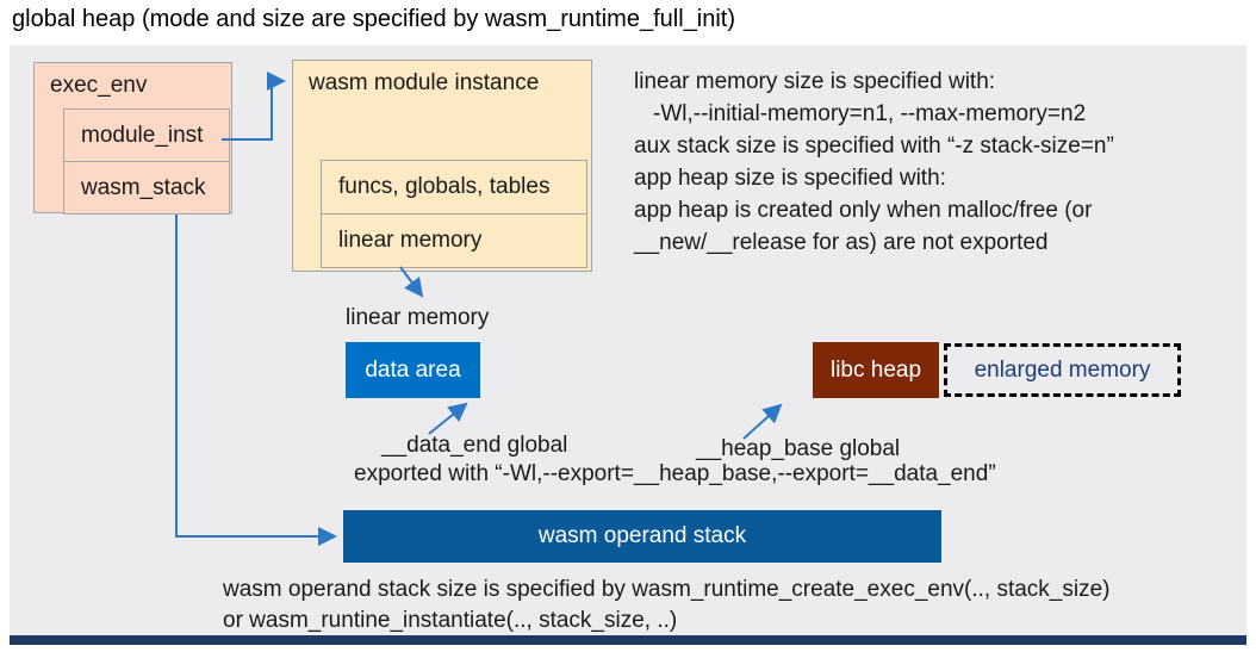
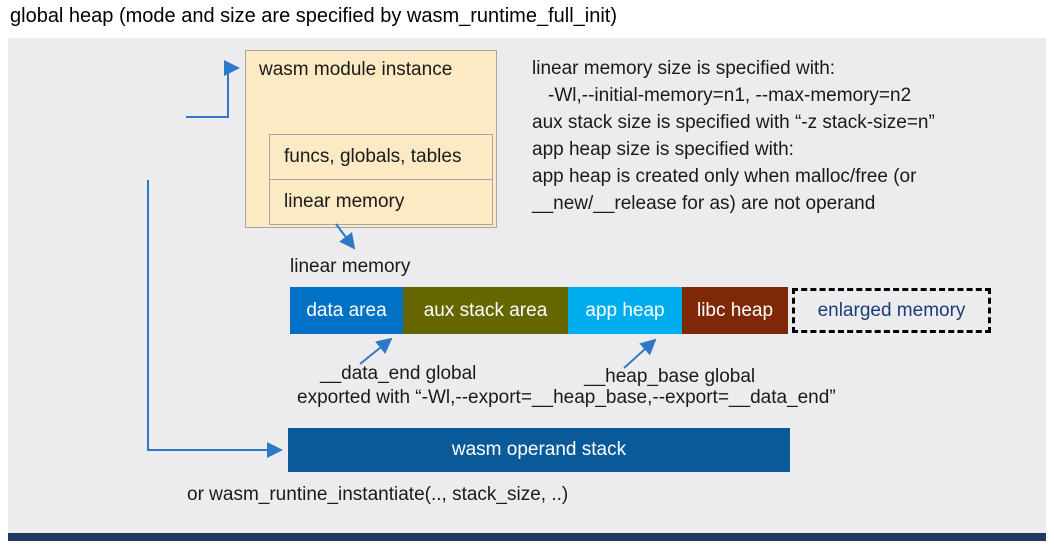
  global heap (mode and size are specified by wasm_runtime_full_init)
- exec_env
- module_inst
- wasm_stack
  wasm module instance
  funcs, globals, tables
  linear memory
  linear memory size is specified with:
  -Wl,--initial-memory=n1, --max-memory=n2
  aux stack size is specified with “-z stack-size=n”
  app heap size is specified with:
  app heap is created only when malloc/free (or
- __new/__release for as) are not exported
+ __new/__release for as) are not operand
  linear memory
  data area
+ aux stack area
+ app heap
  libc heap
  enlarged memory
  __data_end global
  __heap_base global
  exported with “-Wl,--export=__heap_base,--export=__data_end”
  wasm operand stack
- wasm operand stack size is specified by wasm_runtime_create_exec_env(.., stack_size)
  or wasm_runtine_instantiate(.., stack_size, ..)
